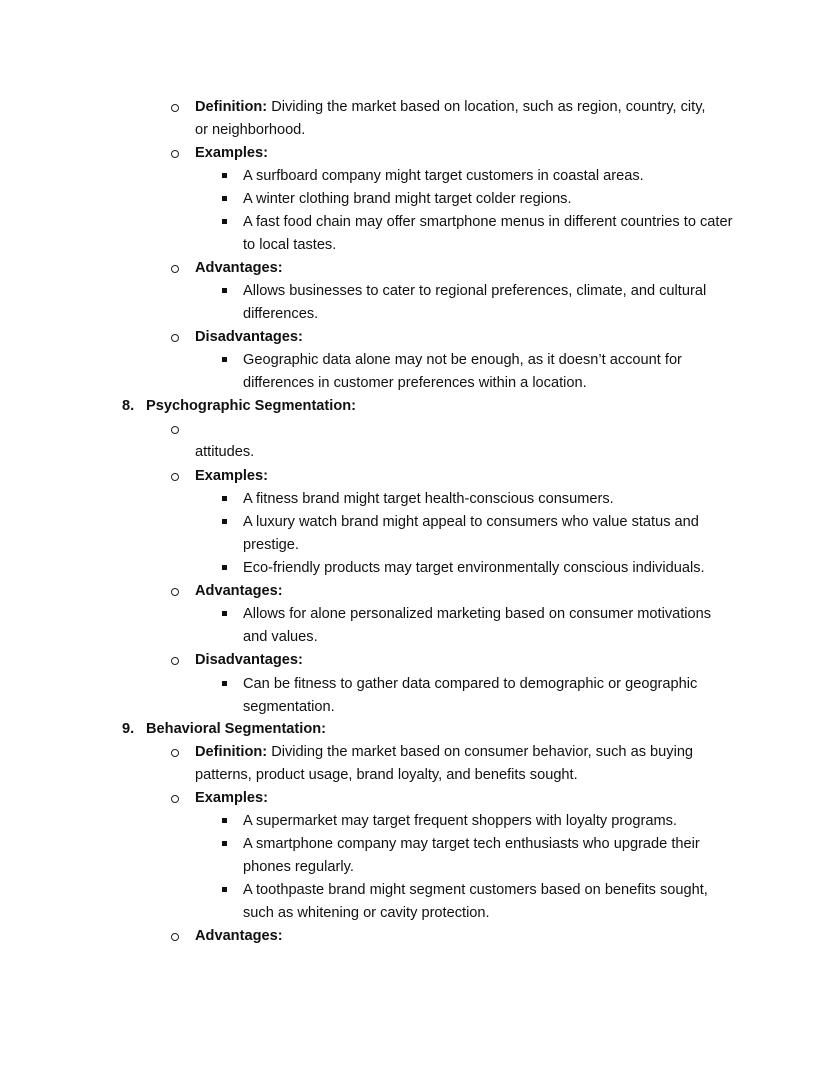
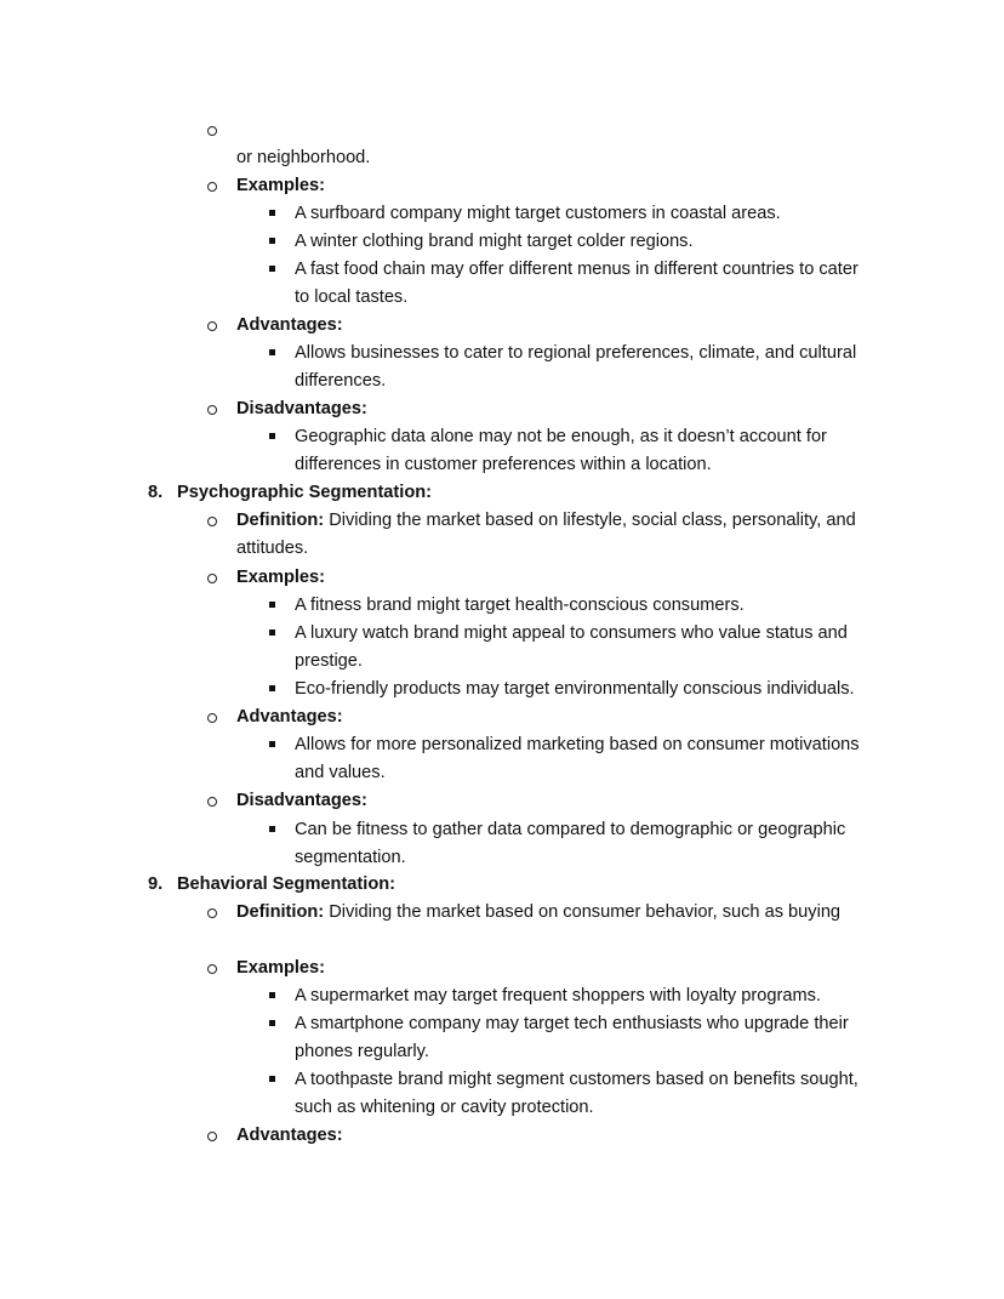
- Definition: Dividing the market based on location, such as region, country, city,
  or neighborhood.
  Examples:
  A surfboard company might target customers in coastal areas.
  A winter clothing brand might target colder regions.
- A fast food chain may offer smartphone menus in different countries to cater
+ A fast food chain may offer different menus in different countries to cater
  to local tastes.
  Advantages:
  Allows businesses to cater to regional preferences, climate, and cultural
  differences.
  Disadvantages:
  Geographic data alone may not be enough, as it doesn’t account for
  differences in customer preferences within a location.
  8.
  Psychographic Segmentation:
+ Definition: Dividing the market based on lifestyle, social class, personality, and
  attitudes.
  Examples:
  A fitness brand might target health-conscious consumers.
  A luxury watch brand might appeal to consumers who value status and
  prestige.
  Eco-friendly products may target environmentally conscious individuals.
  Advantages:
- Allows for alone personalized marketing based on consumer motivations
+ Allows for more personalized marketing based on consumer motivations
  and values.
  Disadvantages:
  Can be fitness to gather data compared to demographic or geographic
  segmentation.
  9.
  Behavioral Segmentation:
  Definition: Dividing the market based on consumer behavior, such as buying
- patterns, product usage, brand loyalty, and benefits sought.
  Examples:
  A supermarket may target frequent shoppers with loyalty programs.
  A smartphone company may target tech enthusiasts who upgrade their
  phones regularly.
  A toothpaste brand might segment customers based on benefits sought,
  such as whitening or cavity protection.
  Advantages:
